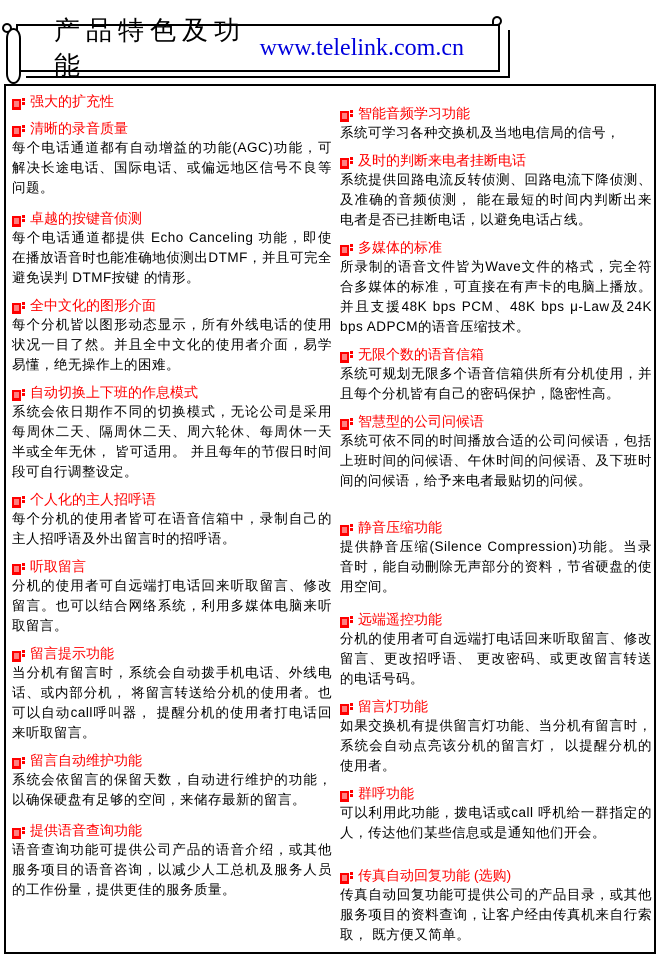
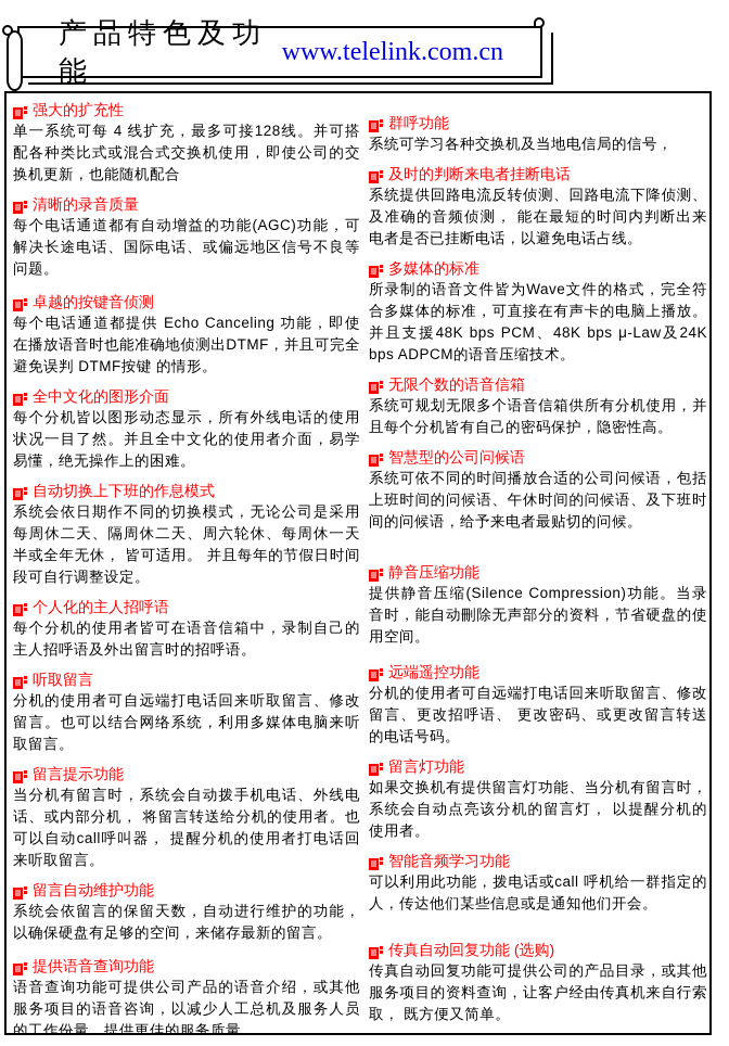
  产品特色及功能
  www.telelink.com.cn
  强大的扩充性
+ 单一系统可每 4 线扩充，最多可接128线。并可搭配各种类比式或混合式交换机使用，即使公司的交换机更新，也能随机配合
  清晰的录音质量
  每个电话通道都有自动增益的功能(AGC)功能，可解决长途电话、国际电话、或偏远地区信号不良等问题。
  卓越的按键音侦测
  每个电话通道都提供 Echo Canceling 功能，即使在播放语音时也能准确地侦测出DTMF，并且可完全避免误判 DTMF按键 的情形。
  全中文化的图形介面
  每个分机皆以图形动态显示，所有外线电话的使用状况一目了然。并且全中文化的使用者介面，易学易懂，绝无操作上的困难。
  自动切换上下班的作息模式
  系统会依日期作不同的切换模式，无论公司是采用每周休二天、隔周休二天、周六轮休、每周休一天半或全年无休， 皆可适用。 并且每年的节假日时间段可自行调整设定。
  个人化的主人招呼语
  每个分机的使用者皆可在语音信箱中，录制自己的主人招呼语及外出留言时的招呼语。
  听取留言
  分机的使用者可自远端打电话回来听取留言、修改留言。也可以结合网络系统，利用多媒体电脑来听取留言。
  留言提示功能
  当分机有留言时，系统会自动拨手机电话、外线电话、或内部分机， 将留言转送给分机的使用者。也可以自动call呼叫器， 提醒分机的使用者打电话回来听取留言。
  留言自动维护功能
  系统会依留言的保留天数，自动进行维护的功能，以确保硬盘有足够的空间，来储存最新的留言。
  提供语音查询功能
  语音查询功能可提供公司产品的语音介绍，或其他服务项目的语音咨询，以减少人工总机及服务人员的工作份量，提供更佳的服务质量。
- 智能音频学习功能
+ 群呼功能
  系统可学习各种交换机及当地电信局的信号，
  及时的判断来电者挂断电话
  系统提供回路电流反转侦测、回路电流下降侦测、及准确的音频侦测， 能在最短的时间内判断出来电者是否已挂断电话，以避免电话占线。
  多媒体的标准
  所录制的语音文件皆为Wave文件的格式，完全符合多媒体的标准，可直接在有声卡的电脑上播放。并且支援48K bps PCM、48K bps μ-Law及24K bps ADPCM的语音压缩技术。
  无限个数的语音信箱
  系统可规划无限多个语音信箱供所有分机使用，并且每个分机皆有自己的密码保护，隐密性高。
  智慧型的公司问候语
  系统可依不同的时间播放合适的公司问候语，包括上班时间的问候语、午休时间的问候语、及下班时间的问候语，给予来电者最贴切的问候。
  静音压缩功能
  提供静音压缩(Silence Compression)功能。当录音时，能自动刪除无声部分的资料，节省硬盘的使用空间。
  远端遥控功能
  分机的使用者可自远端打电话回来听取留言、修改留言、更改招呼语、 更改密码、或更改留言转送的电话号码。
  留言灯功能
  如果交换机有提供留言灯功能、当分机有留言时，系统会自动点亮该分机的留言灯， 以提醒分机的使用者。
- 群呼功能
+ 智能音频学习功能
  可以利用此功能，拨电话或call 呼机给一群指定的人，传达他们某些信息或是通知他们开会。
  传真自动回复功能 (选购)
  传真自动回复功能可提供公司的产品目录，或其他服务项目的资料查询，让客户经由传真机来自行索取， 既方便又简单。
